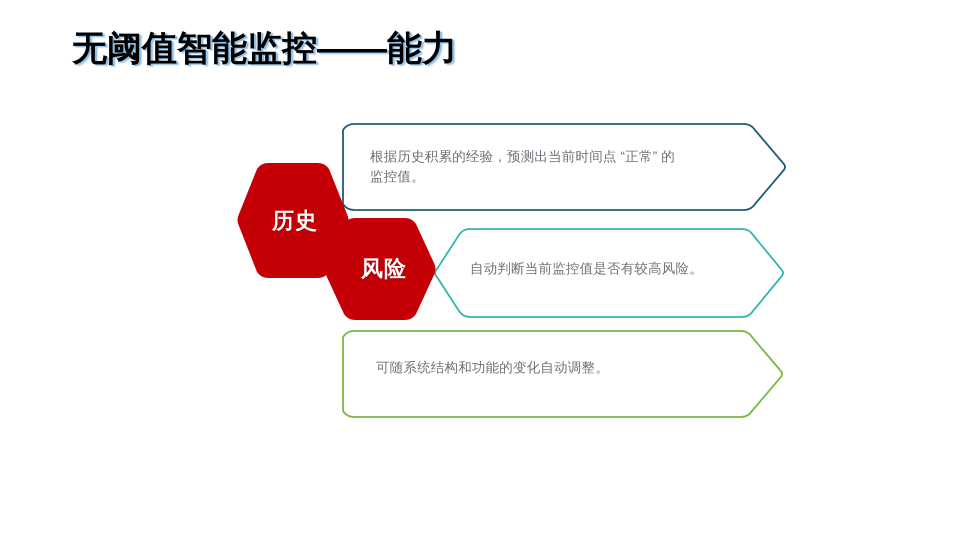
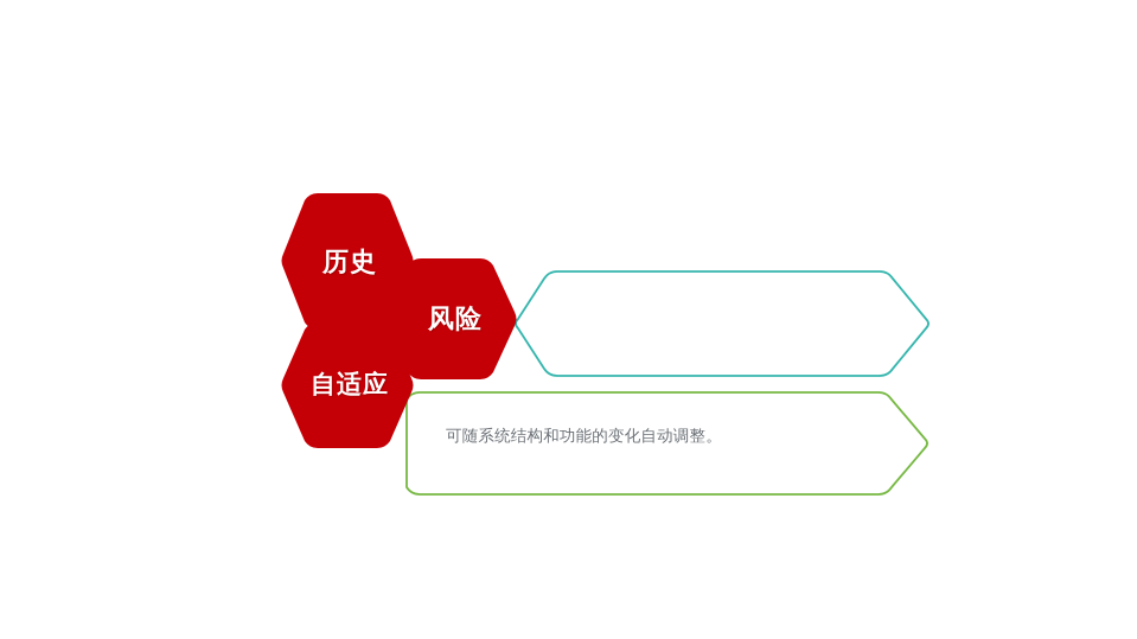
- 无阈值智能监控——能力
- 根据历史积累的经验，预测出当前时间点 “正常” 的
- 监控值。
- 自动判断当前监控值是否有较高风险。
  可随系统结构和功能的变化自动调整。
  历史
  风险
+ 自适应
